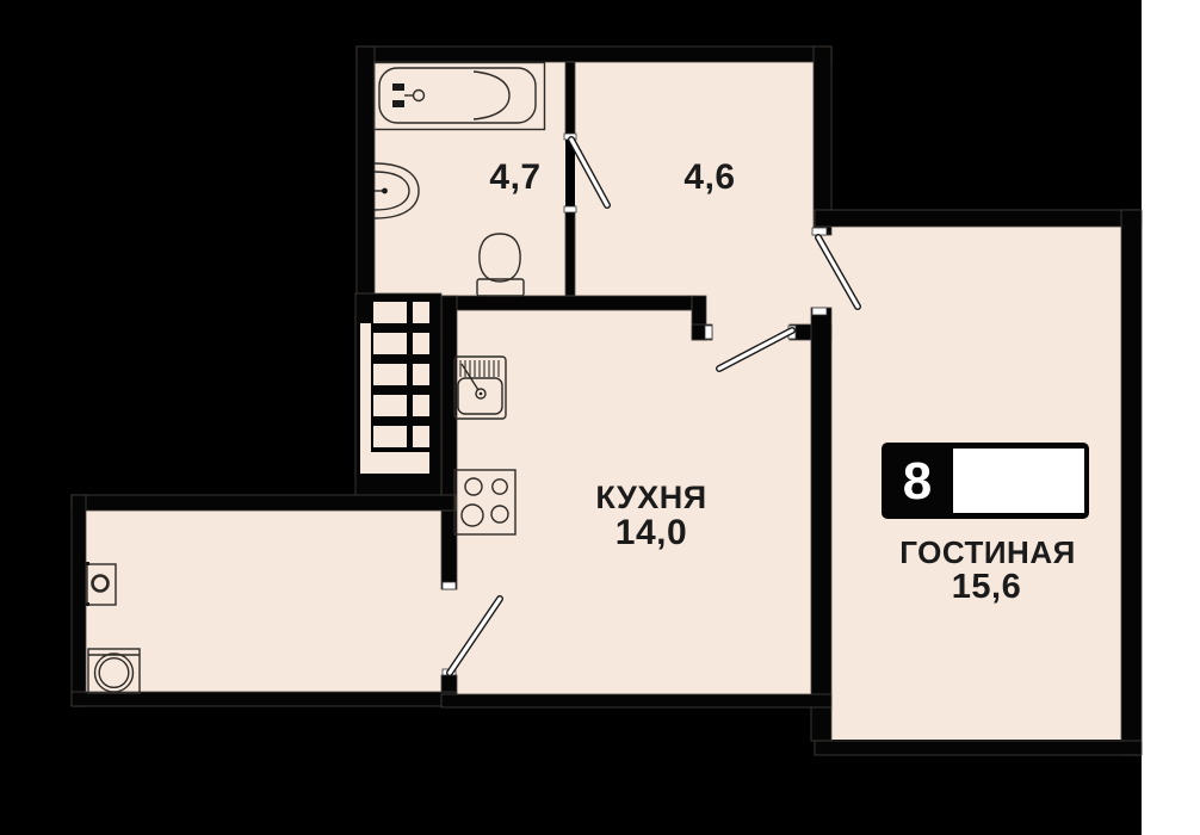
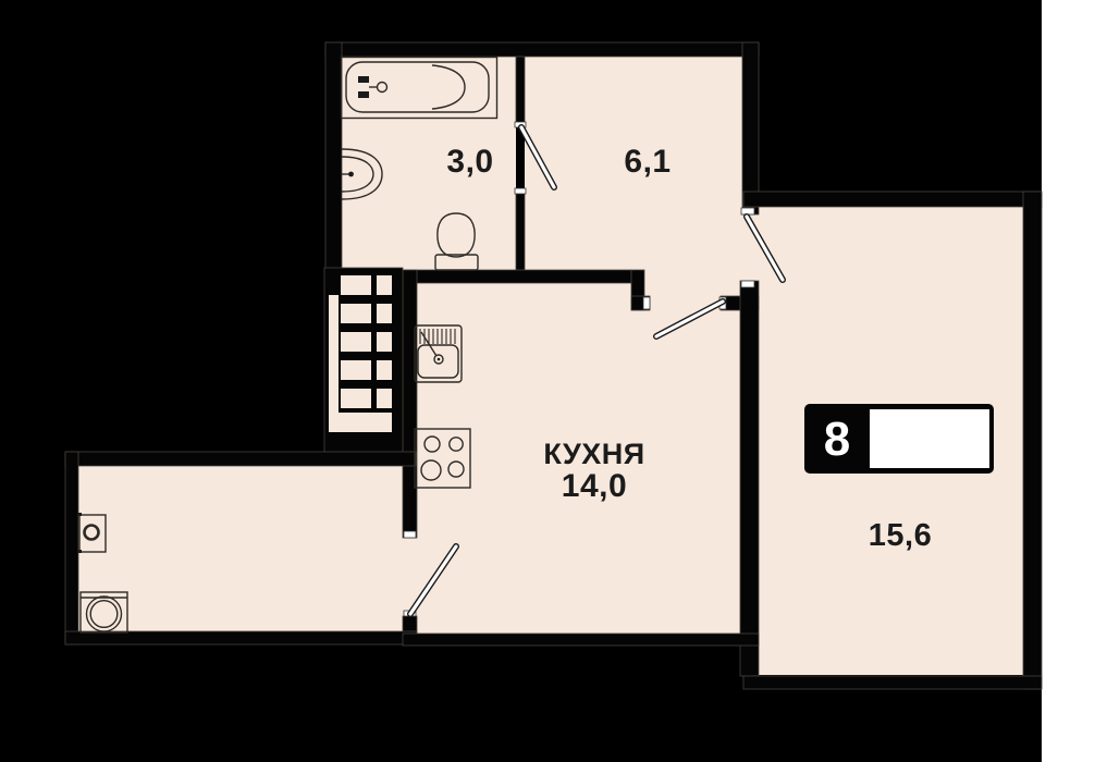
  8
- 4,7
+ 3,0
- 4,6
+ 6,1
  КУХНЯ
  14,0
- ГОСТИНАЯ
  15,6
